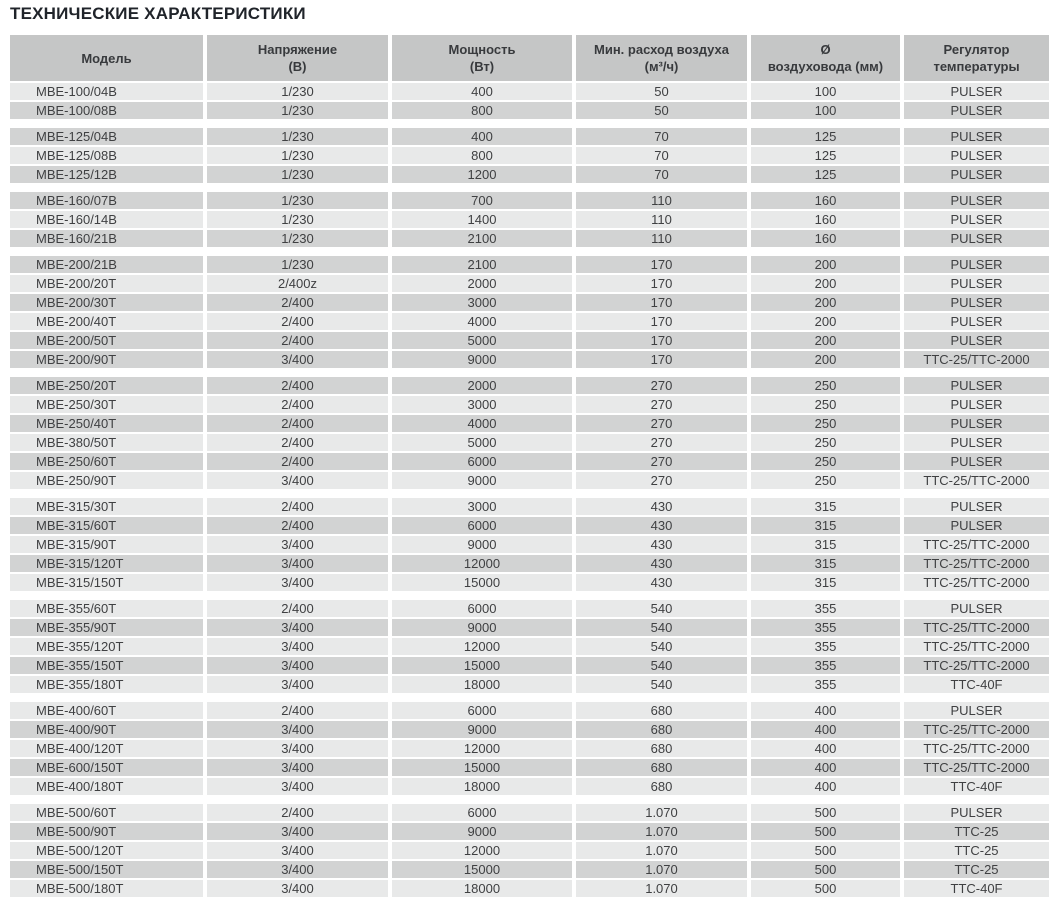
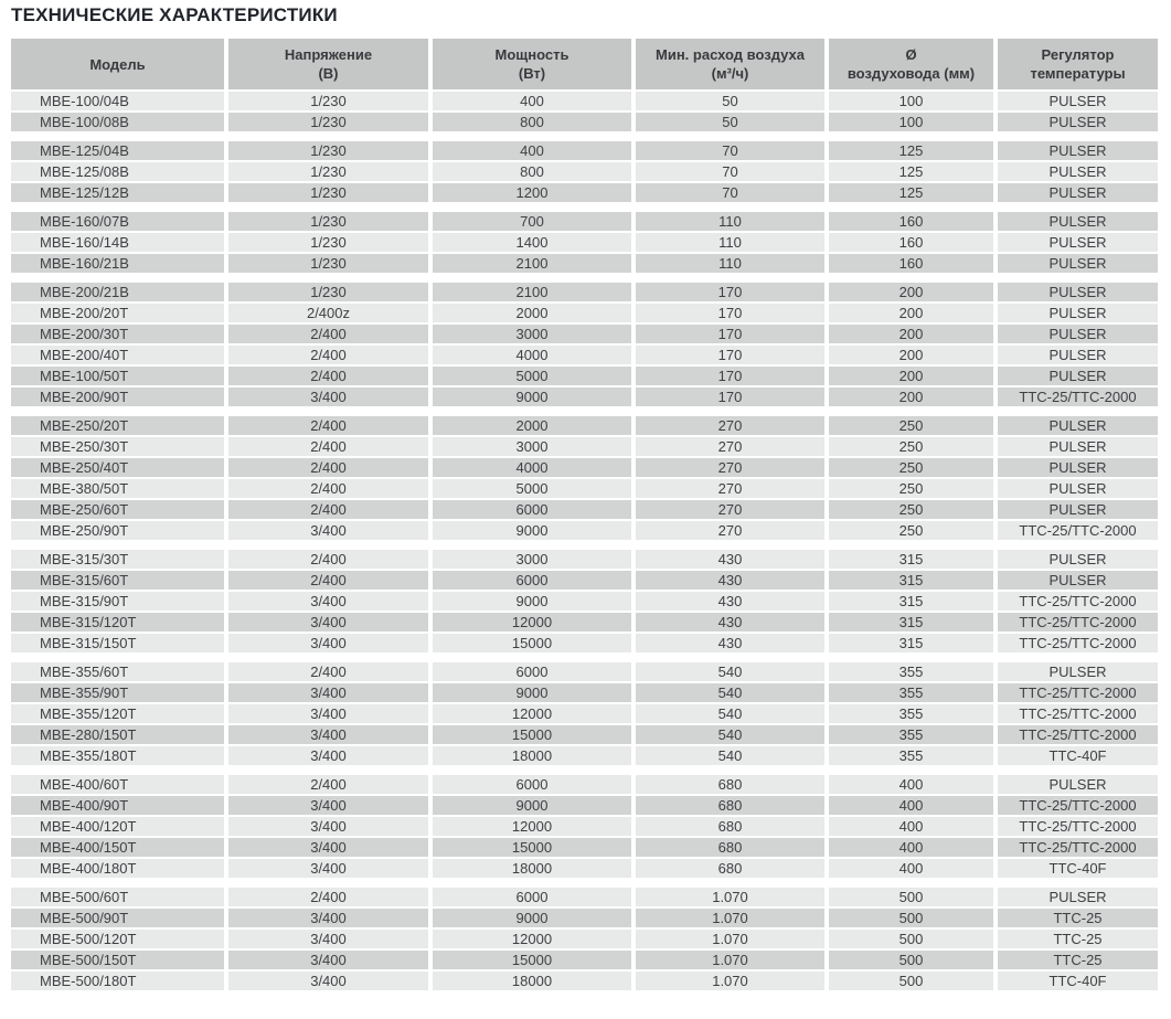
  ТЕХНИЧЕСКИЕ ХАРАКТЕРИСТИКИ
  Модель	Напряжение(В)	Мощность(Вт)	Мин. расход воздуха(м³/ч)	Øвоздуховода (мм)	Регулятортемпературы
  MBE-100/04B	1/230	400	50	100	PULSER
  MBE-100/08B	1/230	800	50	100	PULSER
  MBE-125/04B	1/230	400	70	125	PULSER
  MBE-125/08B	1/230	800	70	125	PULSER
  MBE-125/12B	1/230	1200	70	125	PULSER
  MBE-160/07B	1/230	700	110	160	PULSER
  MBE-160/14B	1/230	1400	110	160	PULSER
  MBE-160/21B	1/230	2100	110	160	PULSER
  MBE-200/21B	1/230	2100	170	200	PULSER
  MBE-200/20T	2/400z	2000	170	200	PULSER
  MBE-200/30T	2/400	3000	170	200	PULSER
  MBE-200/40T	2/400	4000	170	200	PULSER
- MBE-200/50T	2/400	5000	170	200	PULSER
+ MBE-100/50T	2/400	5000	170	200	PULSER
  MBE-200/90T	3/400	9000	170	200	TTC-25/TTC-2000
  MBE-250/20T	2/400	2000	270	250	PULSER
  MBE-250/30T	2/400	3000	270	250	PULSER
  MBE-250/40T	2/400	4000	270	250	PULSER
  MBE-380/50T	2/400	5000	270	250	PULSER
  MBE-250/60T	2/400	6000	270	250	PULSER
  MBE-250/90T	3/400	9000	270	250	TTC-25/TTC-2000
  MBE-315/30T	2/400	3000	430	315	PULSER
  MBE-315/60T	2/400	6000	430	315	PULSER
  MBE-315/90T	3/400	9000	430	315	TTC-25/TTC-2000
  MBE-315/120T	3/400	12000	430	315	TTC-25/TTC-2000
  MBE-315/150T	3/400	15000	430	315	TTC-25/TTC-2000
  MBE-355/60T	2/400	6000	540	355	PULSER
  MBE-355/90T	3/400	9000	540	355	TTC-25/TTC-2000
  MBE-355/120T	3/400	12000	540	355	TTC-25/TTC-2000
- MBE-355/150T	3/400	15000	540	355	TTC-25/TTC-2000
+ MBE-280/150T	3/400	15000	540	355	TTC-25/TTC-2000
  MBE-355/180T	3/400	18000	540	355	TTC-40F
  MBE-400/60T	2/400	6000	680	400	PULSER
  MBE-400/90T	3/400	9000	680	400	TTC-25/TTC-2000
  MBE-400/120T	3/400	12000	680	400	TTC-25/TTC-2000
- MBE-600/150T	3/400	15000	680	400	TTC-25/TTC-2000
+ MBE-400/150T	3/400	15000	680	400	TTC-25/TTC-2000
  MBE-400/180T	3/400	18000	680	400	TTC-40F
  MBE-500/60T	2/400	6000	1.070	500	PULSER
  MBE-500/90T	3/400	9000	1.070	500	TTC-25
  MBE-500/120T	3/400	12000	1.070	500	TTC-25
  MBE-500/150T	3/400	15000	1.070	500	TTC-25
  MBE-500/180T	3/400	18000	1.070	500	TTC-40F
